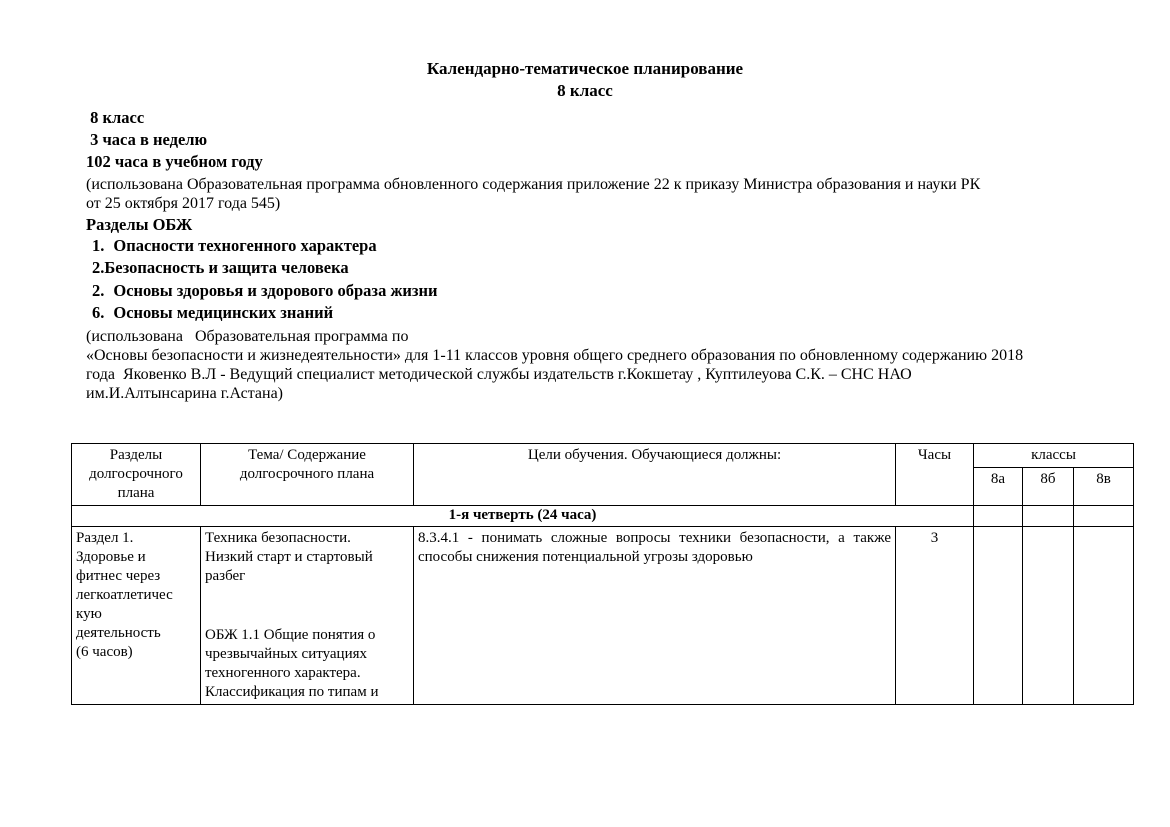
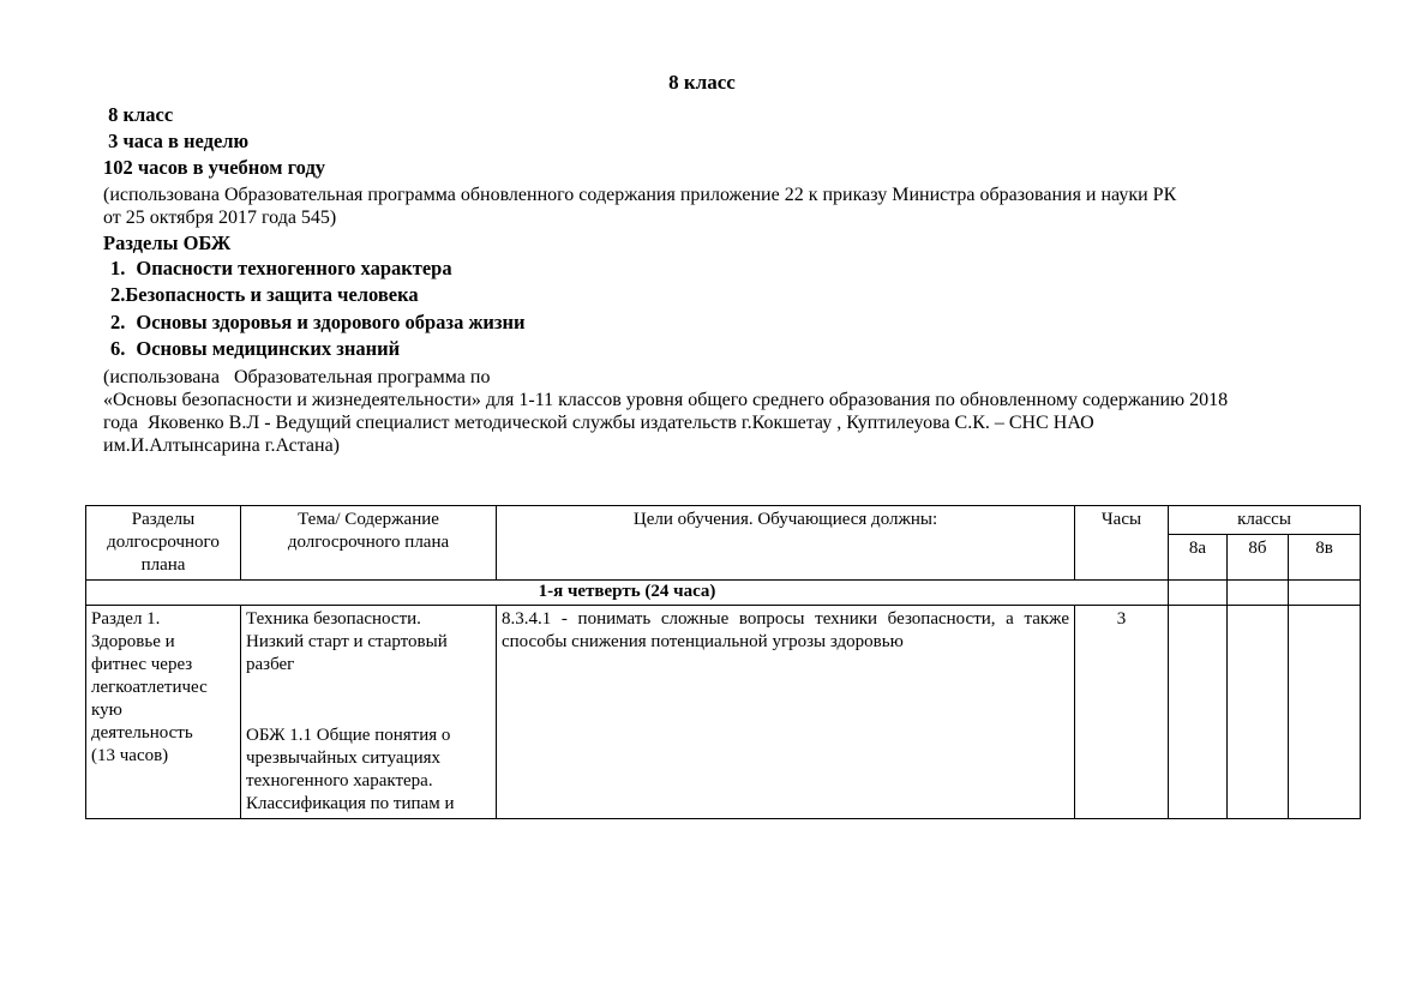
- Календарно-тематическое планирование
  8 класс
  8 класс
  3 часа в неделю
- 102 часа в учебном году
+ 102 часов в учебном году
  (использована Образовательная программа обновленного содержания приложение 22 к приказу Министра образования и науки РК
  от 25 октября 2017 года 545)
  Разделы ОБЖ
  1. Опасности техногенного характера
  2.Безопасность и защита человека
  2. Основы здоровья и здорового образа жизни
  6. Основы медицинских знаний
  (использована Образовательная программа по
  «Основы безопасности и жизнедеятельности» для 1-11 классов уровня общего среднего образования по обновленному содержанию 2018
  года Яковенко В.Л - Ведущий специалист методической службы издательств г.Кокшетау , Куптилеуова С.К. – СНС НАО
  им.И.Алтынсарина г.Астана)
  Разделы долгосрочного плана	Тема/ Содержание долгосрочного плана	Цели обучения. Обучающиеся должны:	Часы	классы
  8а	8б	8в
  1-я четверть (24 часа)
- Раздел 1. Здоровье и фитнес через легкоатлетичес кую деятельность (6 часов)	Техника безопасности. Низкий старт и стартовый разбег ОБЖ 1.1 Общие понятия о чрезвычайных ситуациях техногенного характера. Классификация по типам и	8.3.4.1 - понимать сложные вопросы техники безопасности, а также способы снижения потенциальной угрозы здоровью	3
+ Раздел 1. Здоровье и фитнес через легкоатлетичес кую деятельность (13 часов)	Техника безопасности. Низкий старт и стартовый разбег ОБЖ 1.1 Общие понятия о чрезвычайных ситуациях техногенного характера. Классификация по типам и	8.3.4.1 - понимать сложные вопросы техники безопасности, а также способы снижения потенциальной угрозы здоровью	3
